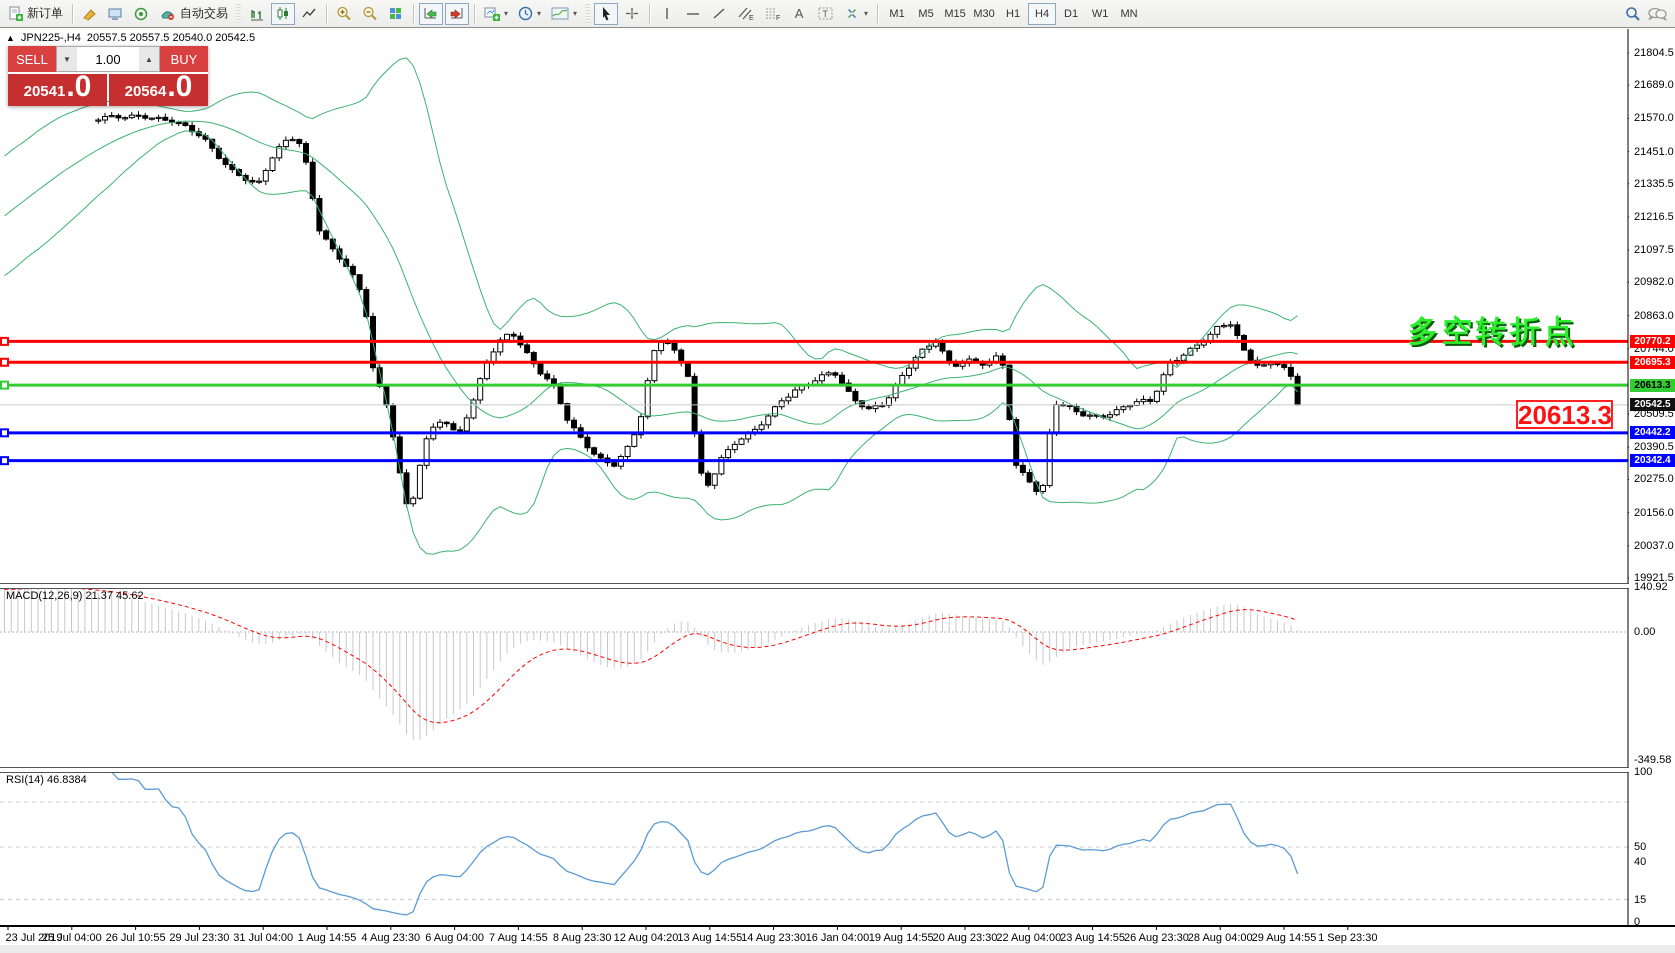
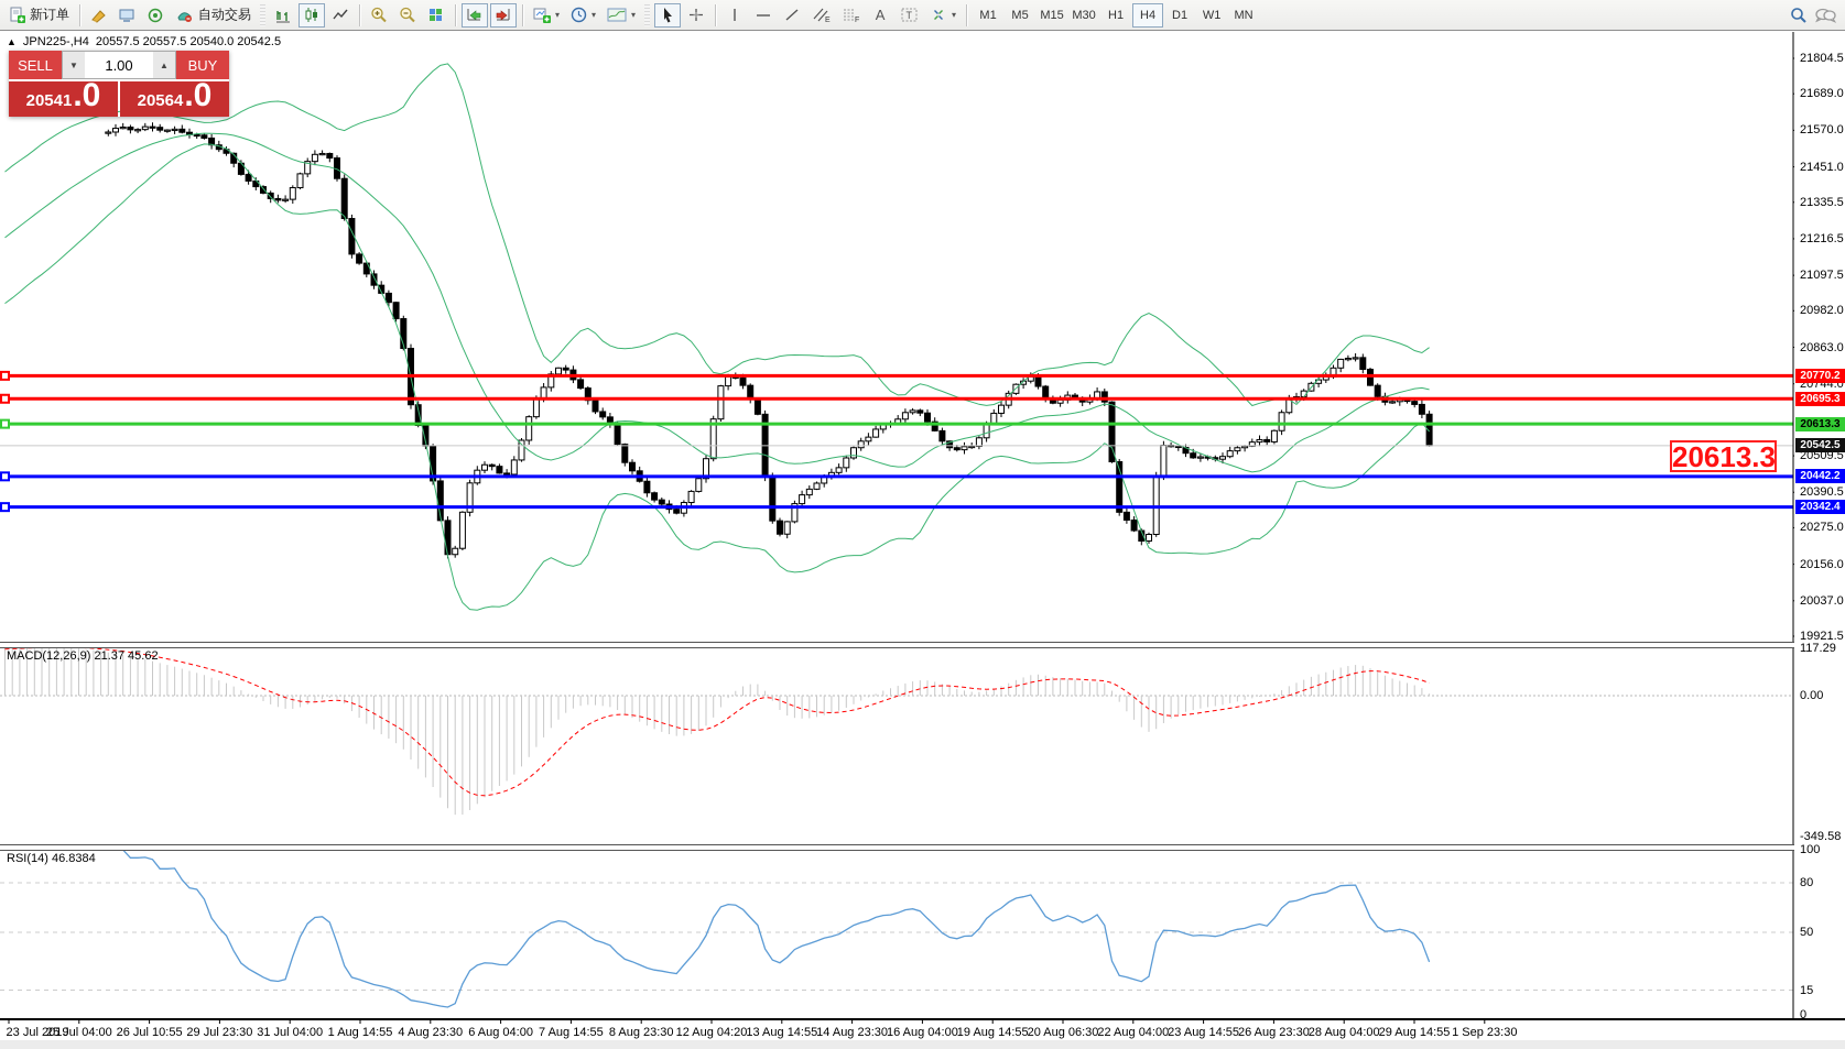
  新订单
  自动交易
  ▾
  ▾
  ▾
  A
  T
  ▾
  M1
  M5
  M15
  M30
  H1
  H4
  D1
  W1
  MN
  ▲
  JPN225-,H4
  20557.5 20557.5 20540.0 20542.5
  SELL
  ▼
  1.00
  ▲
  BUY
  20541
  .0
  20564
  .0
- 多空转折点
  20613.3
  MACD(12,26,9) 21.37 45.62
  RSI(14) 46.8384
  23 Jul 2019
  25 Jul 04:00
  26 Jul 10:55
  29 Jul 23:30
  31 Jul 04:00
  1 Aug 14:55
  4 Aug 23:30
  6 Aug 04:00
  7 Aug 14:55
  8 Aug 23:30
  12 Aug 04:20
  13 Aug 14:55
  14 Aug 23:30
- 16 Jan 04:00
+ 16 Aug 04:00
  19 Aug 14:55
- 20 Aug 23:30
+ 20 Aug 06:30
  22 Aug 04:00
  23 Aug 14:55
  26 Aug 23:30
  28 Aug 04:00
  29 Aug 14:55
  1 Sep 23:30
  21804.5
  21689.0
  21570.0
  21451.0
  21335.5
  21216.5
  21097.5
  20982.0
  20863.0
  20744.0
  20509.5
  20390.5
  20275.0
  20156.0
  20037.0
  19921.5
  20770.2
  20695.3
  20613.3
  20542.5
  20442.2
  20342.4
- 140.92
+ 117.29
  0.00
  -349.58
  100
- 40
+ 80
  50
  15
  0
